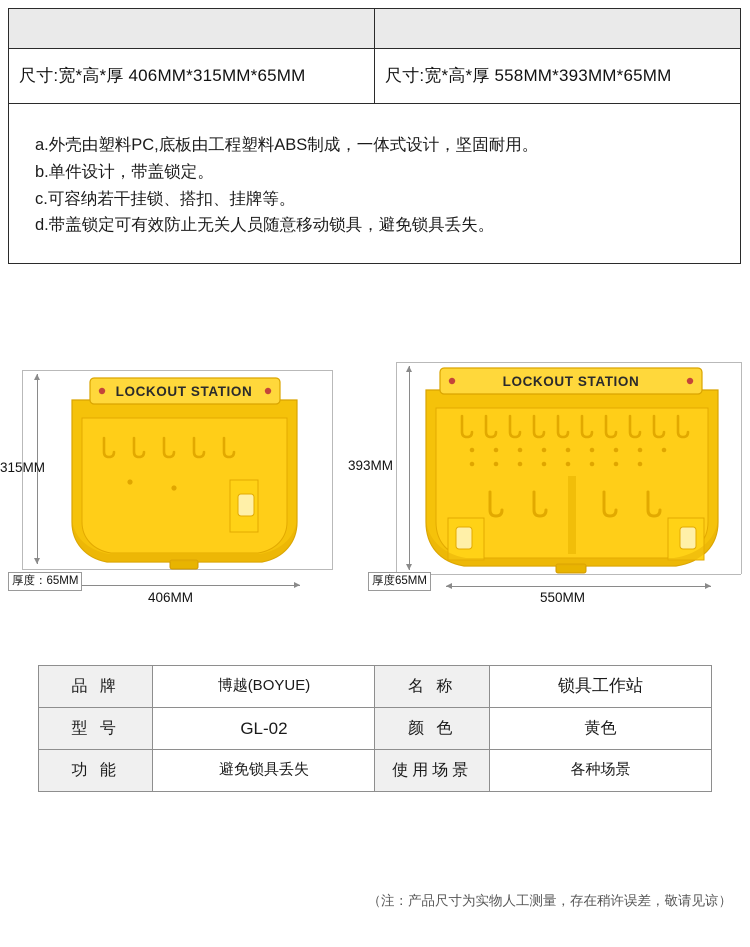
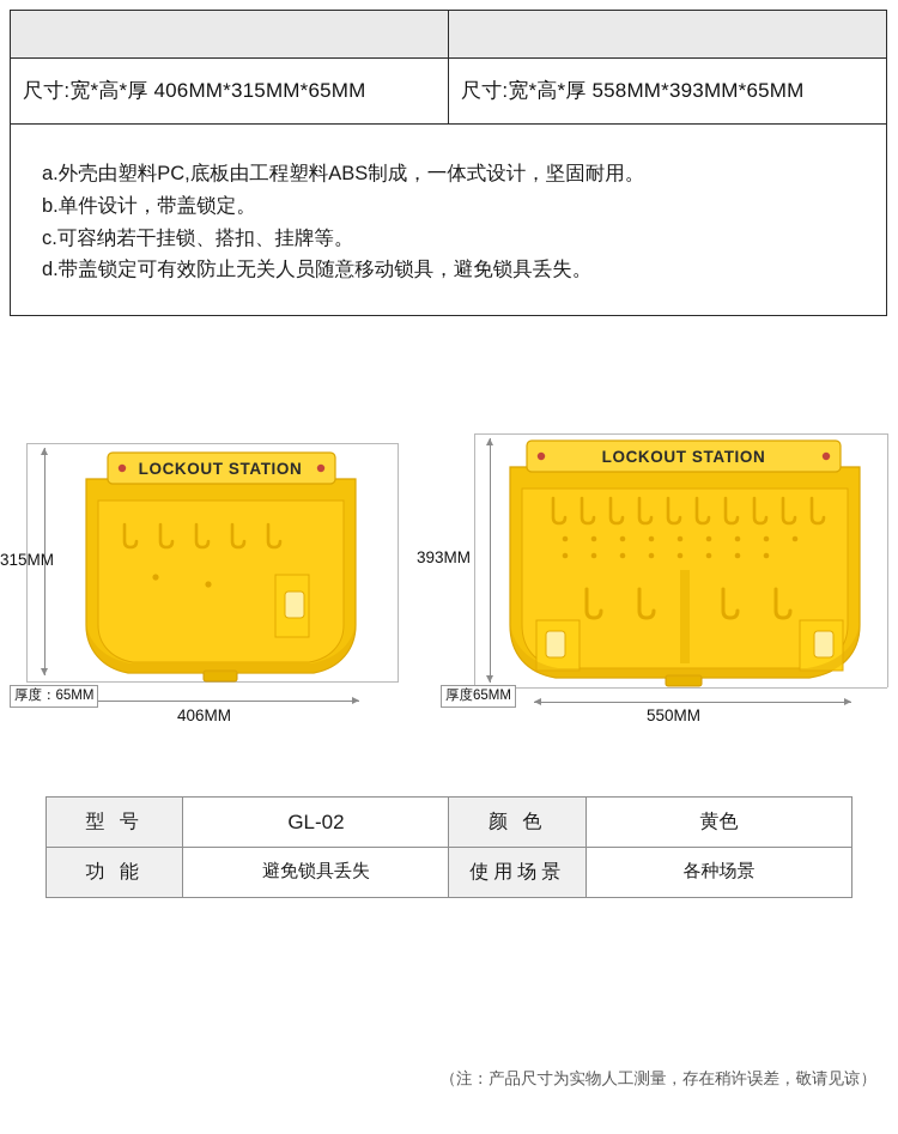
  尺寸:宽*高*厚 406MM*315MM*65MM	尺寸:宽*高*厚 558MM*393MM*65MM
  a.外壳由塑料PC,底板由工程塑料ABS制成，一体式设计，坚固耐用。 b.单件设计，带盖锁定。 c.可容纳若干挂锁、搭扣、挂牌等。 d.带盖锁定可有效防止无关人员随意移动锁具，避免锁具丢失。
  315MM
  406MM
  厚度：65MM
  LOCKOUT STATION
  393MM
  550MM
  厚度65MM
  LOCKOUT STATION
- 品 牌	博越(BOYUE)	名 称	锁具工作站
  型 号	GL-02	颜 色	黄色
  功 能	避免锁具丢失	使用场景	各种场景
  （注：产品尺寸为实物人工测量，存在稍许误差，敬请见谅）
